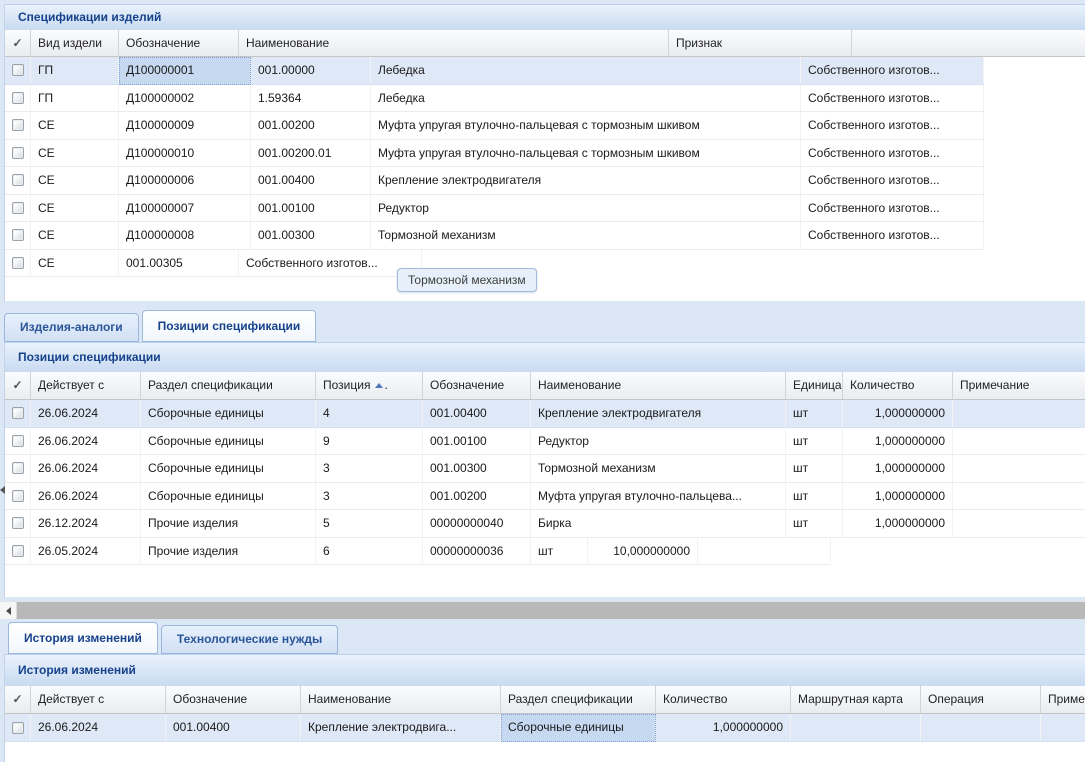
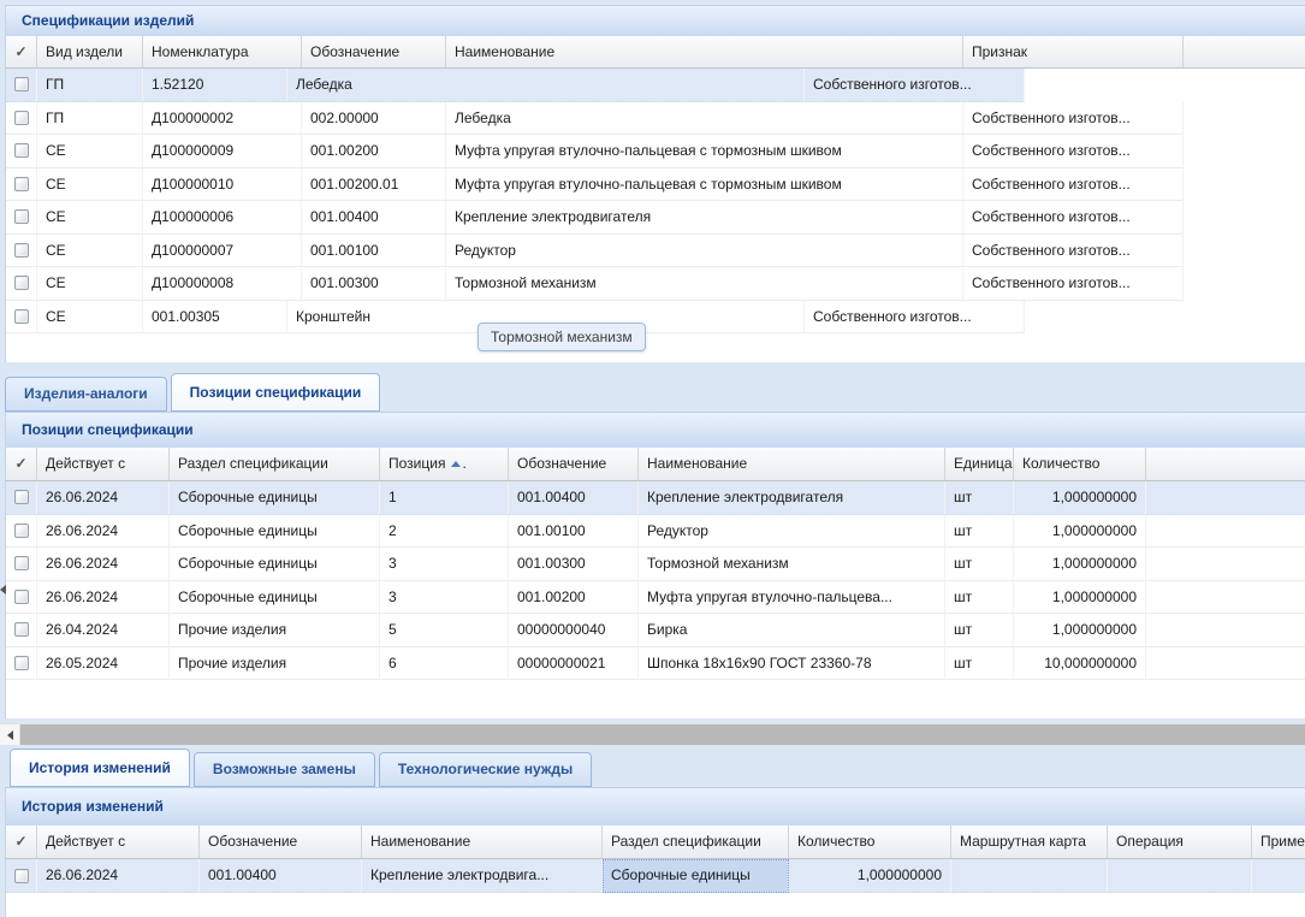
  Спецификации изделий
  ✓
  Вид издели
+ Номенклатура
  Обозначение
  Наименование
  Признак
  ГП
- Д100000001
- 001.00000
+ 1.52120
  Лебедка
  Собственного изготов...
  ГП
  Д100000002
- 1.59364
+ 002.00000
  Лебедка
  Собственного изготов...
  СЕ
  Д100000009
  001.00200
  Муфта упругая втулочно-пальцевая с тормозным шкивом
  Собственного изготов...
  СЕ
  Д100000010
  001.00200.01
  Муфта упругая втулочно-пальцевая с тормозным шкивом
  Собственного изготов...
  СЕ
  Д100000006
  001.00400
  Крепление электродвигателя
  Собственного изготов...
  СЕ
  Д100000007
  001.00100
  Редуктор
  Собственного изготов...
  СЕ
  Д100000008
  001.00300
  Тормозной механизм
  Собственного изготов...
  СЕ
  001.00305
+ Кронштейн
  Собственного изготов...
  Тормозной механизм
  Изделия-аналоги
  Позиции спецификации
  Позиции спецификации
  ✓
  Действует с
  Раздел спецификации
  Позиция .
  Обозначение
  Наименование
  Единица
  Количество
- Примечание
  26.06.2024
  Сборочные единицы
- 4
+ 1
  001.00400
  Крепление электродвигателя
  шт
  1,000000000
  26.06.2024
  Сборочные единицы
- 9
+ 2
  001.00100
  Редуктор
  шт
  1,000000000
  26.06.2024
  Сборочные единицы
  3
  001.00300
  Тормозной механизм
  шт
  1,000000000
  26.06.2024
  Сборочные единицы
  3
  001.00200
  Муфта упругая втулочно-пальцева...
  шт
  1,000000000
- 26.12.2024
+ 26.04.2024
  Прочие изделия
  5
  00000000040
  Бирка
  шт
  1,000000000
  26.05.2024
  Прочие изделия
  6
- 00000000036
+ 00000000021
+ Шпонка 18x16x90 ГОСТ 23360-78
  шт
  10,000000000
  История изменений
+ Возможные замены
  Технологические нужды
  История изменений
  ✓
  Действует с
  Обозначение
  Наименование
  Раздел спецификации
  Количество
  Маршрутная карта
  Операция
  26.06.2024
  001.00400
  Крепление электродвига...
  Сборочные единицы
  1,000000000
